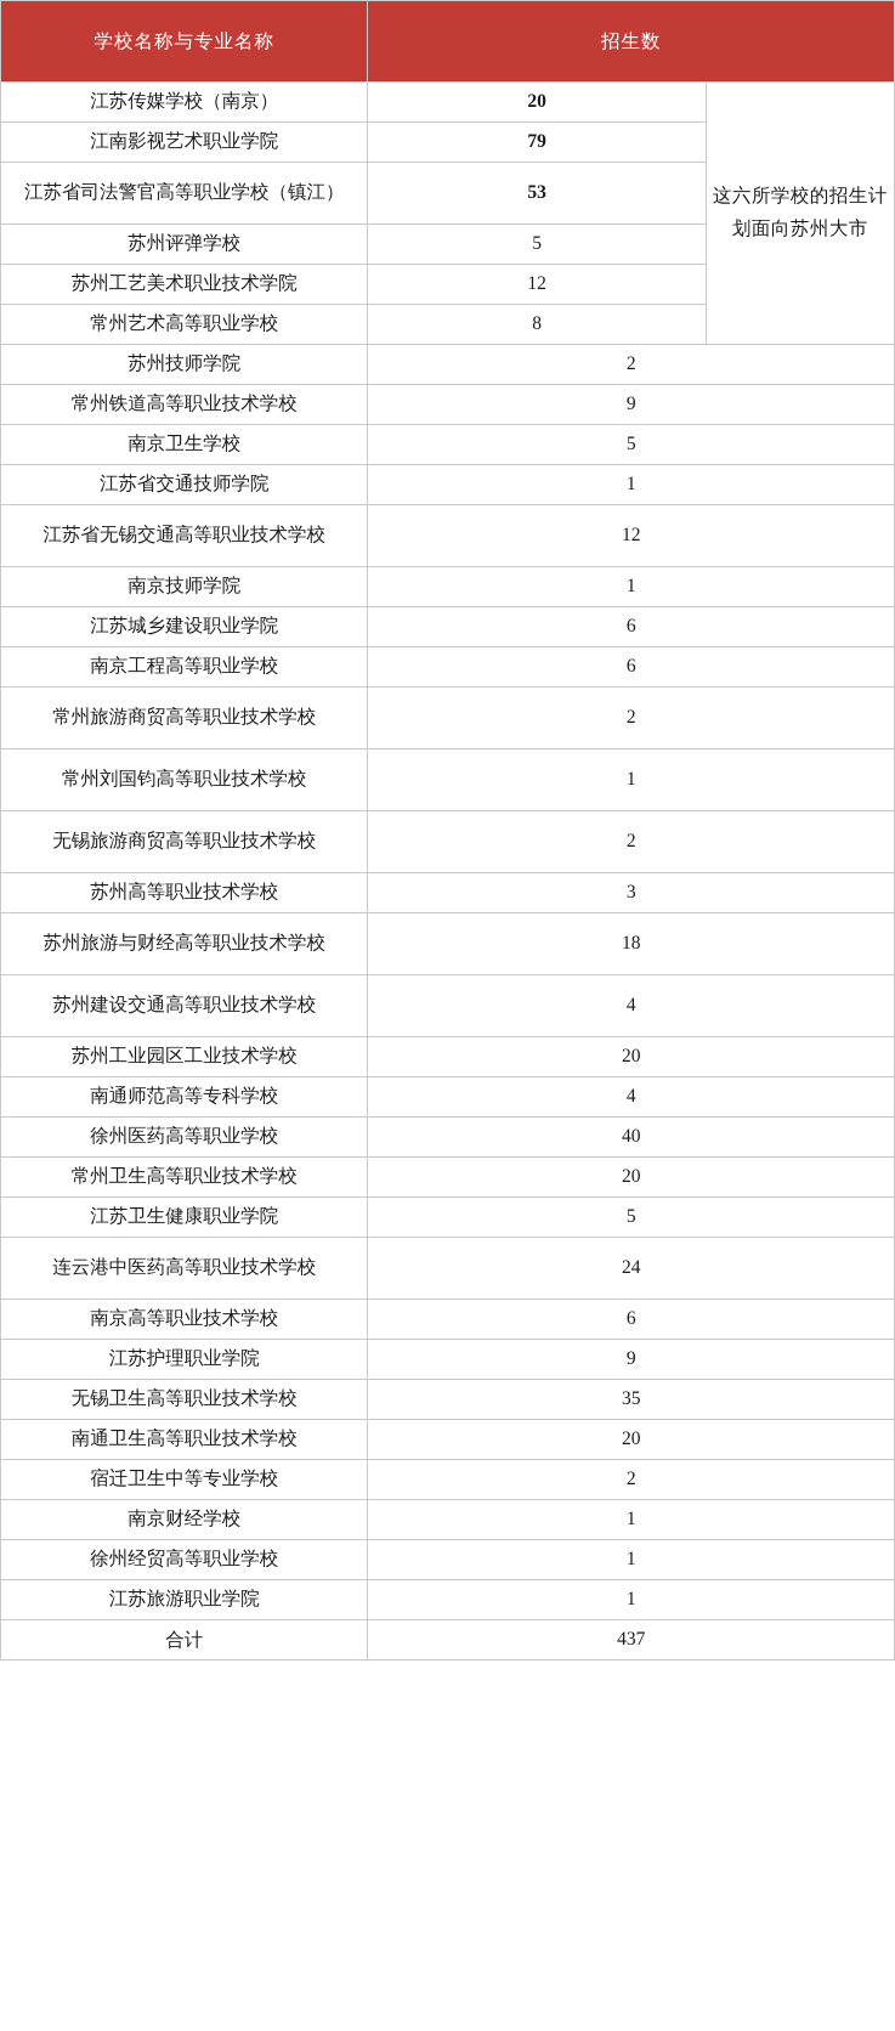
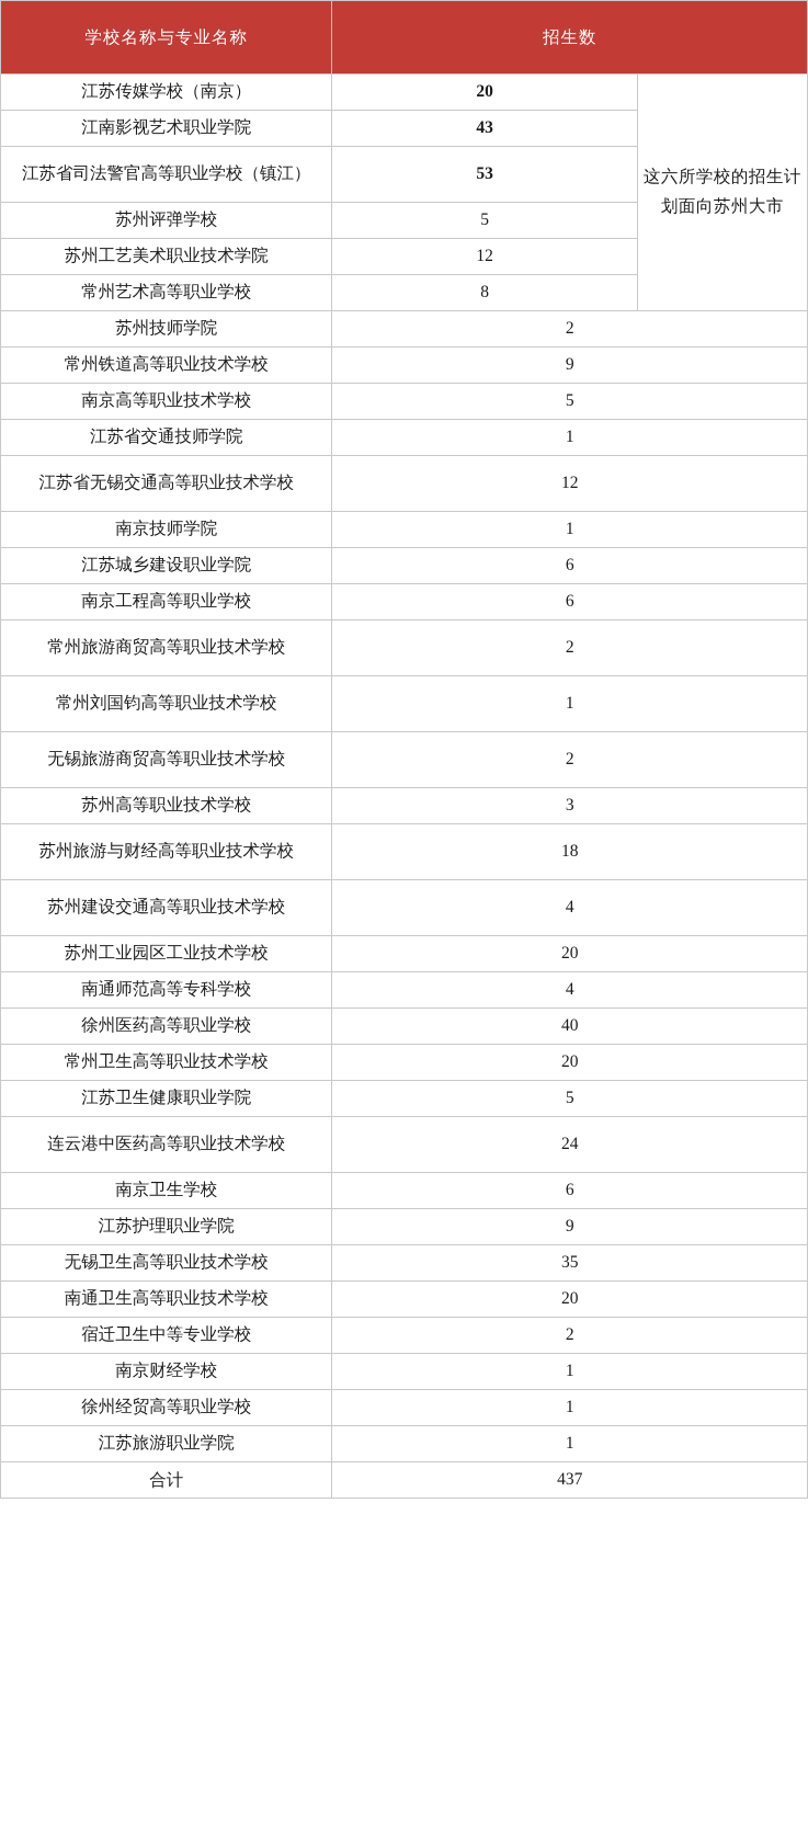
  学校名称与专业名称	招生数
  江苏传媒学校（南京）	20	这六所学校的招生计划面向苏州大市
- 江南影视艺术职业学院	79
+ 江南影视艺术职业学院	43
  江苏省司法警官高等职业学校（镇江）	53
  苏州评弹学校	5
  苏州工艺美术职业技术学院	12
  常州艺术高等职业学校	8
  苏州技师学院	2
  常州铁道高等职业技术学校	9
- 南京卫生学校	5
+ 南京高等职业技术学校	5
  江苏省交通技师学院	1
  江苏省无锡交通高等职业技术学校	12
  南京技师学院	1
  江苏城乡建设职业学院	6
  南京工程高等职业学校	6
  常州旅游商贸高等职业技术学校	2
  常州刘国钧高等职业技术学校	1
  无锡旅游商贸高等职业技术学校	2
  苏州高等职业技术学校	3
  苏州旅游与财经高等职业技术学校	18
  苏州建设交通高等职业技术学校	4
  苏州工业园区工业技术学校	20
  南通师范高等专科学校	4
  徐州医药高等职业学校	40
  常州卫生高等职业技术学校	20
  江苏卫生健康职业学院	5
  连云港中医药高等职业技术学校	24
- 南京高等职业技术学校	6
+ 南京卫生学校	6
  江苏护理职业学院	9
  无锡卫生高等职业技术学校	35
  南通卫生高等职业技术学校	20
  宿迁卫生中等专业学校	2
  南京财经学校	1
  徐州经贸高等职业学校	1
  江苏旅游职业学院	1
  合计	437
